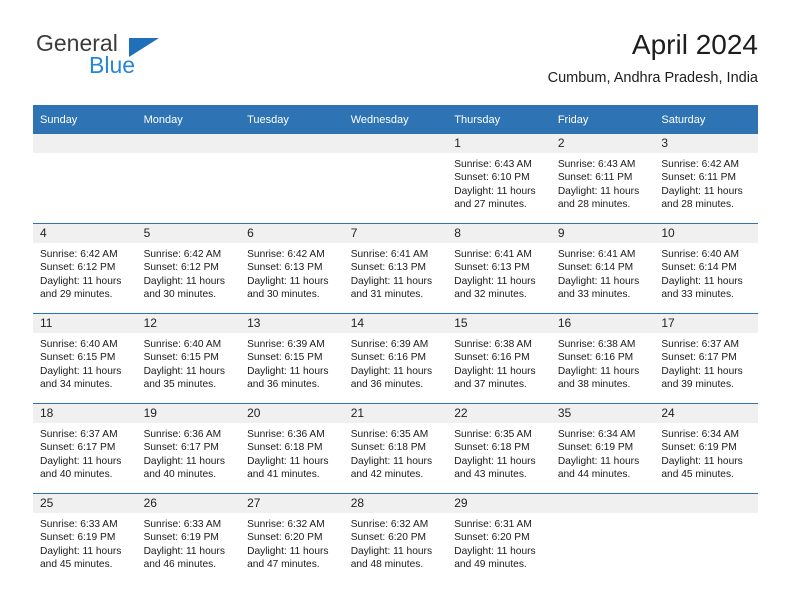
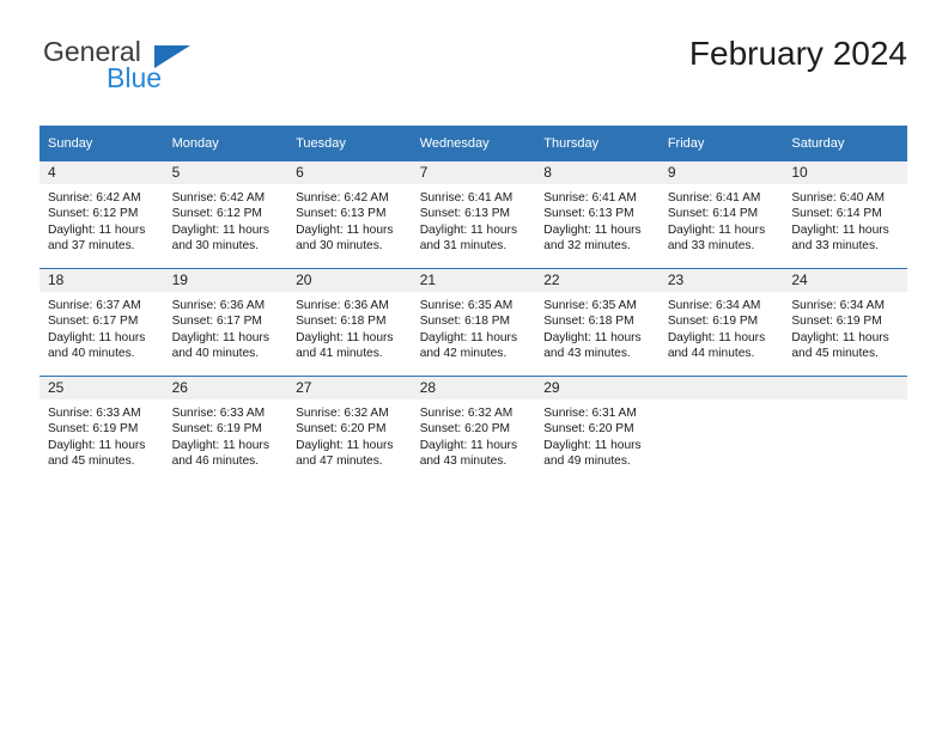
  General
  Blue
- April 2024
+ February 2024
- Cumbum, Andhra Pradesh, India
  Sunday	Monday	Tuesday	Wednesday	Thursday	Friday	Saturday
- 				1Sunrise: 6:43 AMSunset: 6:10 PMDaylight: 11 hoursand 27 minutes.	2Sunrise: 6:43 AMSunset: 6:11 PMDaylight: 11 hoursand 28 minutes.	3Sunrise: 6:42 AMSunset: 6:11 PMDaylight: 11 hoursand 28 minutes.
- 4Sunrise: 6:42 AMSunset: 6:12 PMDaylight: 11 hoursand 29 minutes.	5Sunrise: 6:42 AMSunset: 6:12 PMDaylight: 11 hoursand 30 minutes.	6Sunrise: 6:42 AMSunset: 6:13 PMDaylight: 11 hoursand 30 minutes.	7Sunrise: 6:41 AMSunset: 6:13 PMDaylight: 11 hoursand 31 minutes.	8Sunrise: 6:41 AMSunset: 6:13 PMDaylight: 11 hoursand 32 minutes.	9Sunrise: 6:41 AMSunset: 6:14 PMDaylight: 11 hoursand 33 minutes.	10Sunrise: 6:40 AMSunset: 6:14 PMDaylight: 11 hoursand 33 minutes.
+ 4Sunrise: 6:42 AMSunset: 6:12 PMDaylight: 11 hoursand 37 minutes.	5Sunrise: 6:42 AMSunset: 6:12 PMDaylight: 11 hoursand 30 minutes.	6Sunrise: 6:42 AMSunset: 6:13 PMDaylight: 11 hoursand 30 minutes.	7Sunrise: 6:41 AMSunset: 6:13 PMDaylight: 11 hoursand 31 minutes.	8Sunrise: 6:41 AMSunset: 6:13 PMDaylight: 11 hoursand 32 minutes.	9Sunrise: 6:41 AMSunset: 6:14 PMDaylight: 11 hoursand 33 minutes.	10Sunrise: 6:40 AMSunset: 6:14 PMDaylight: 11 hoursand 33 minutes.
- 11Sunrise: 6:40 AMSunset: 6:15 PMDaylight: 11 hoursand 34 minutes.	12Sunrise: 6:40 AMSunset: 6:15 PMDaylight: 11 hoursand 35 minutes.	13Sunrise: 6:39 AMSunset: 6:15 PMDaylight: 11 hoursand 36 minutes.	14Sunrise: 6:39 AMSunset: 6:16 PMDaylight: 11 hoursand 36 minutes.	15Sunrise: 6:38 AMSunset: 6:16 PMDaylight: 11 hoursand 37 minutes.	16Sunrise: 6:38 AMSunset: 6:16 PMDaylight: 11 hoursand 38 minutes.	17Sunrise: 6:37 AMSunset: 6:17 PMDaylight: 11 hoursand 39 minutes.
- 18Sunrise: 6:37 AMSunset: 6:17 PMDaylight: 11 hoursand 40 minutes.	19Sunrise: 6:36 AMSunset: 6:17 PMDaylight: 11 hoursand 40 minutes.	20Sunrise: 6:36 AMSunset: 6:18 PMDaylight: 11 hoursand 41 minutes.	21Sunrise: 6:35 AMSunset: 6:18 PMDaylight: 11 hoursand 42 minutes.	22Sunrise: 6:35 AMSunset: 6:18 PMDaylight: 11 hoursand 43 minutes.	35Sunrise: 6:34 AMSunset: 6:19 PMDaylight: 11 hoursand 44 minutes.	24Sunrise: 6:34 AMSunset: 6:19 PMDaylight: 11 hoursand 45 minutes.
+ 18Sunrise: 6:37 AMSunset: 6:17 PMDaylight: 11 hoursand 40 minutes.	19Sunrise: 6:36 AMSunset: 6:17 PMDaylight: 11 hoursand 40 minutes.	20Sunrise: 6:36 AMSunset: 6:18 PMDaylight: 11 hoursand 41 minutes.	21Sunrise: 6:35 AMSunset: 6:18 PMDaylight: 11 hoursand 42 minutes.	22Sunrise: 6:35 AMSunset: 6:18 PMDaylight: 11 hoursand 43 minutes.	23Sunrise: 6:34 AMSunset: 6:19 PMDaylight: 11 hoursand 44 minutes.	24Sunrise: 6:34 AMSunset: 6:19 PMDaylight: 11 hoursand 45 minutes.
- 25Sunrise: 6:33 AMSunset: 6:19 PMDaylight: 11 hoursand 45 minutes.	26Sunrise: 6:33 AMSunset: 6:19 PMDaylight: 11 hoursand 46 minutes.	27Sunrise: 6:32 AMSunset: 6:20 PMDaylight: 11 hoursand 47 minutes.	28Sunrise: 6:32 AMSunset: 6:20 PMDaylight: 11 hoursand 48 minutes.	29Sunrise: 6:31 AMSunset: 6:20 PMDaylight: 11 hoursand 49 minutes.
+ 25Sunrise: 6:33 AMSunset: 6:19 PMDaylight: 11 hoursand 45 minutes.	26Sunrise: 6:33 AMSunset: 6:19 PMDaylight: 11 hoursand 46 minutes.	27Sunrise: 6:32 AMSunset: 6:20 PMDaylight: 11 hoursand 47 minutes.	28Sunrise: 6:32 AMSunset: 6:20 PMDaylight: 11 hoursand 43 minutes.	29Sunrise: 6:31 AMSunset: 6:20 PMDaylight: 11 hoursand 49 minutes.
